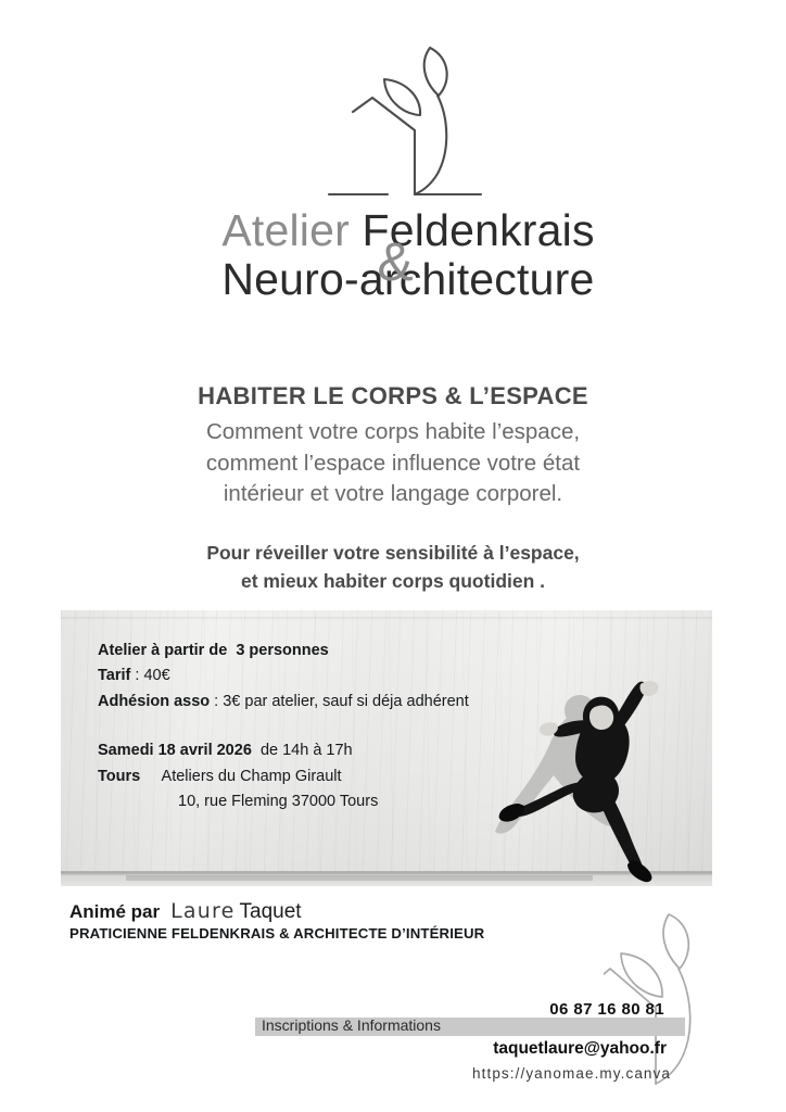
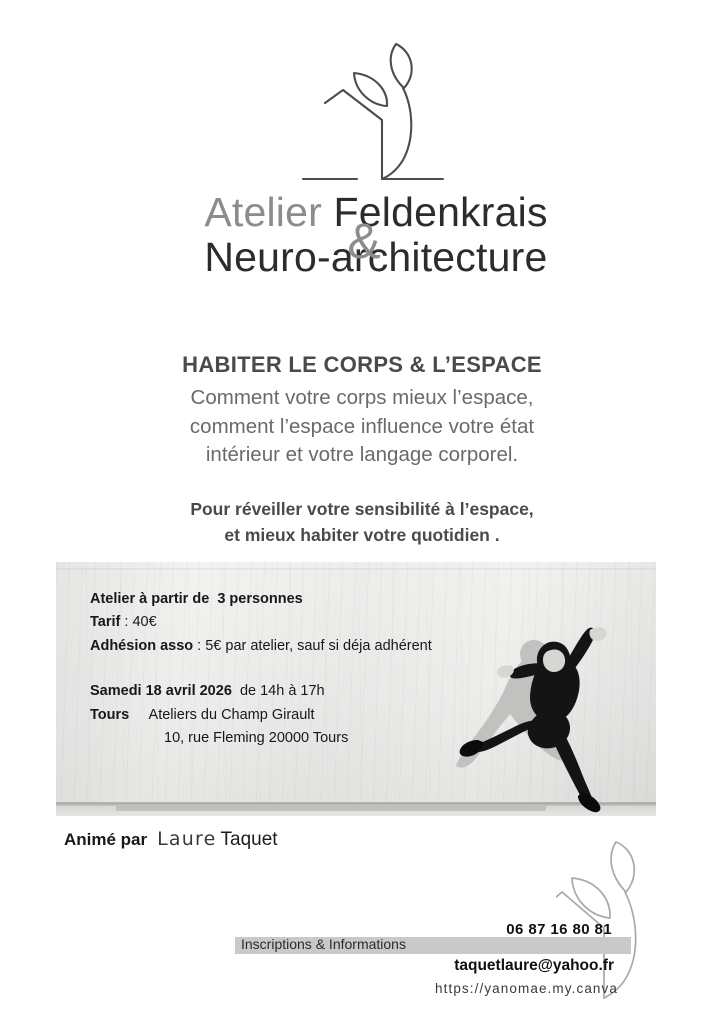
  &
  Atelier Feldenkrais
  Neuro-architecture
  HABITER LE CORPS & L’ESPACE
- Comment votre corps habite l’espace,
+ Comment votre corps mieux l’espace,
  comment l’espace influence votre état
  intérieur et votre langage corporel.
  Pour réveiller votre sensibilité à l’espace,
- et mieux habiter corps quotidien .
+ et mieux habiter votre quotidien .
  Atelier à partir de 3 personnes
  Tarif : 40€
- Adhésion asso : 3€ par atelier, sauf si déja adhérent
+ Adhésion asso : 5€ par atelier, sauf si déja adhérent
  Samedi 18 avril 2026 de 14h à 17h
  Tours Ateliers du Champ Girault
- 10, rue Fleming 37000 Tours
+ 10, rue Fleming 20000 Tours
  Animé par Laure Taquet
- PRATICIENNE FELDENKRAIS & ARCHITECTE D’INTÉRIEUR
  Inscriptions & Informations
  06 87 16 80 81
  taquetlaure@yahoo.fr
  https://yanomae.my.canva
